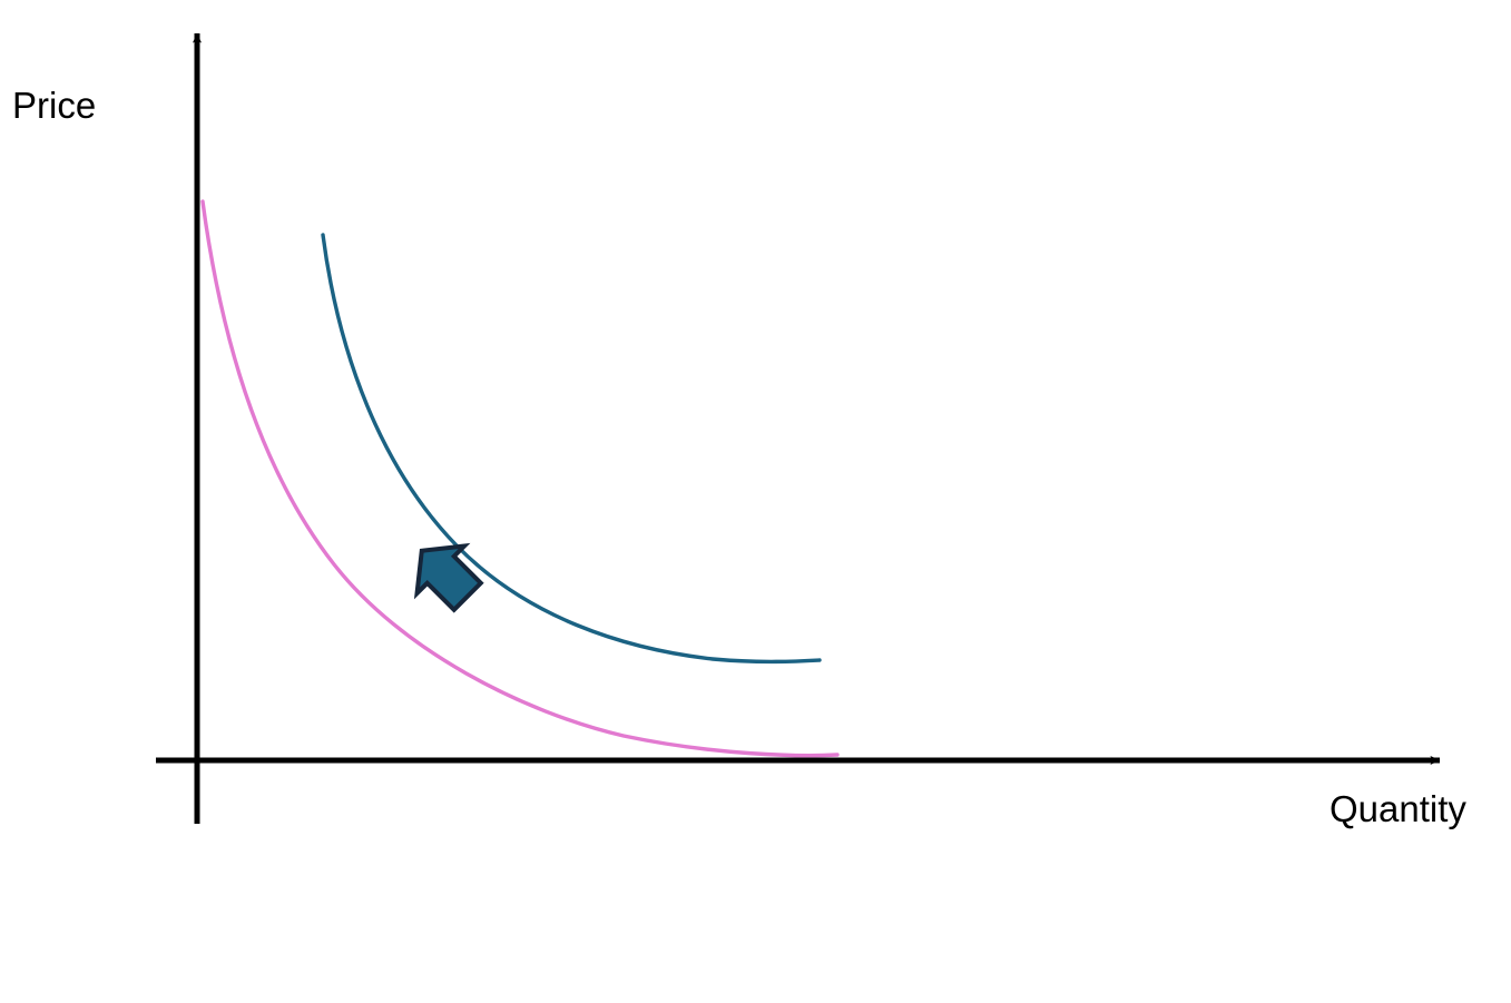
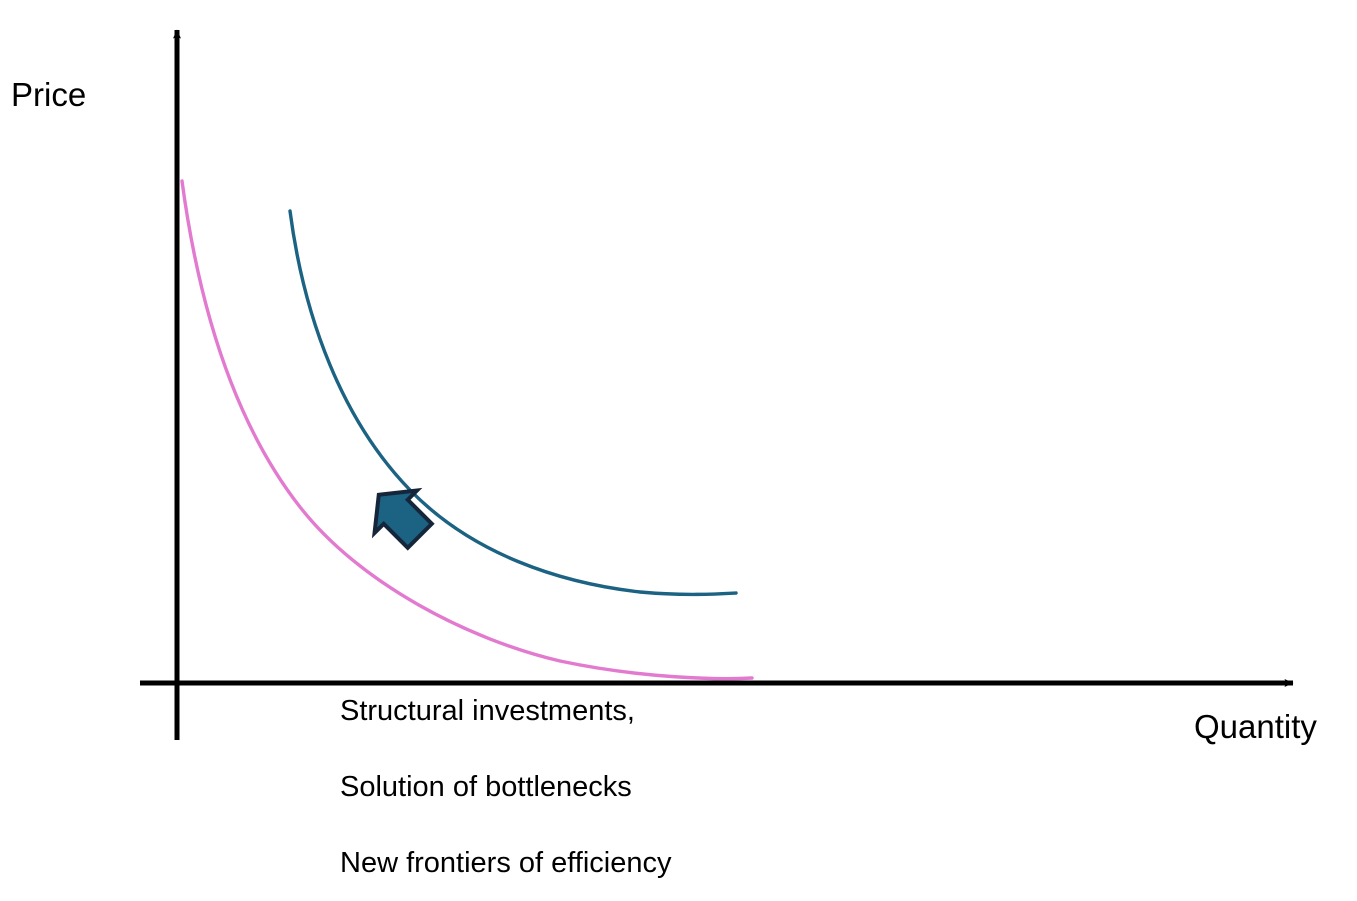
  Price
  Quantity
+ Structural investments,
+ Solution of bottlenecks
+ New frontiers of efficiency
